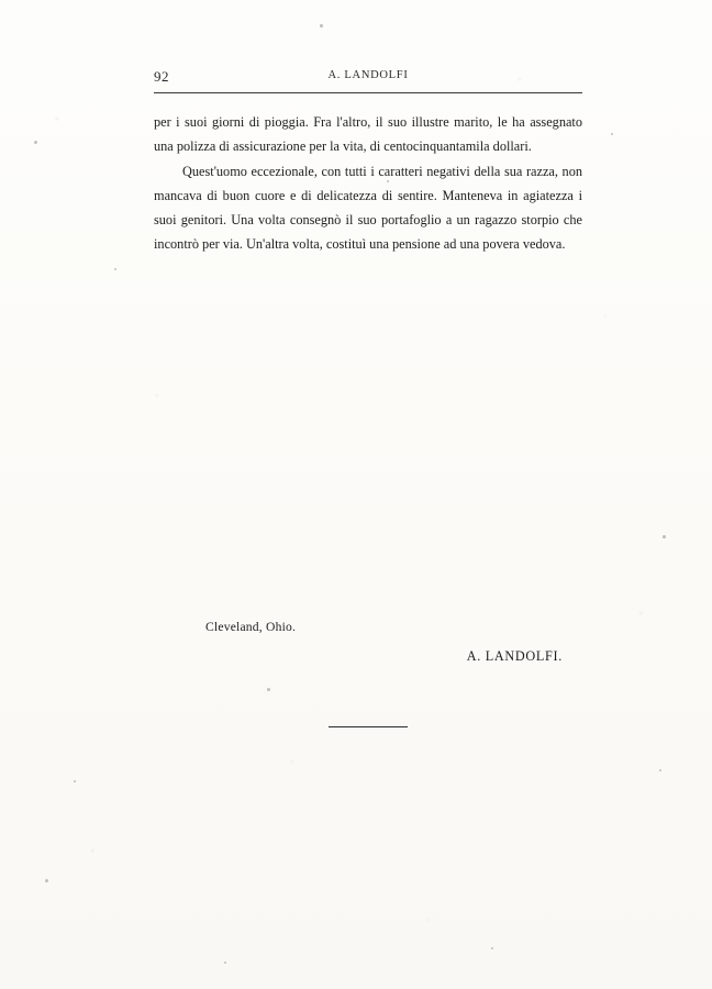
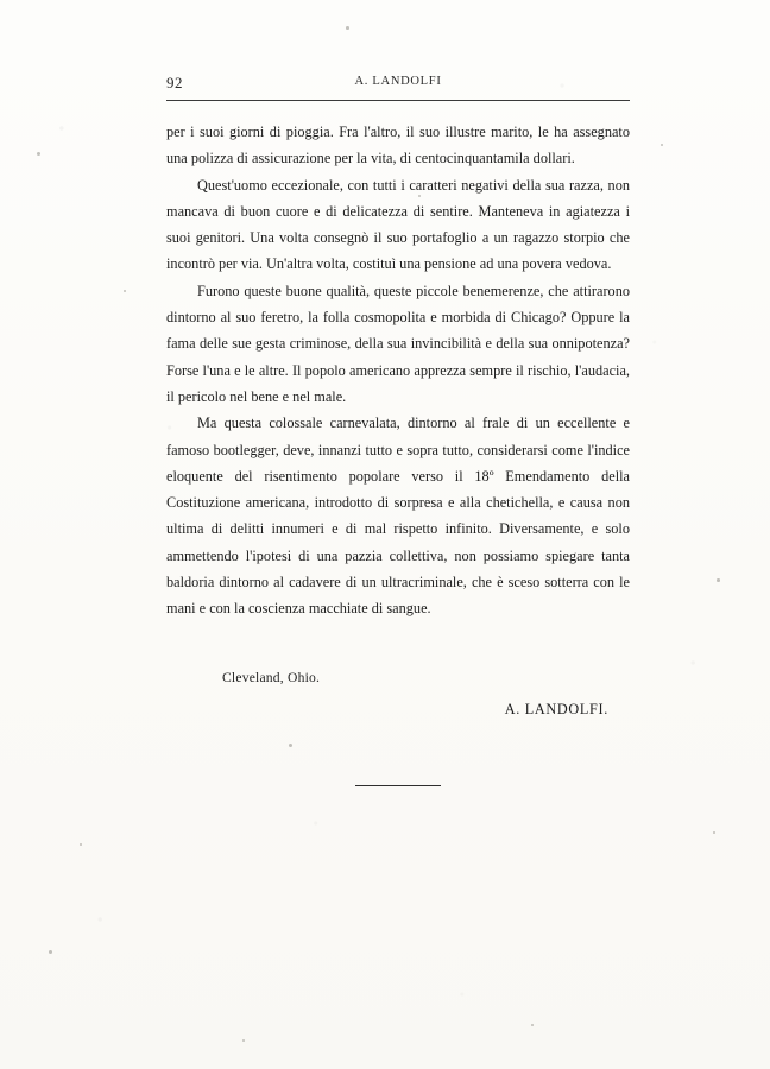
  92
  A. LANDOLFI
  per i suoi giorni di pioggia. Fra l'altro, il suo illustre marito, le ha assegnato una polizza di assicurazione per la vita, di centocinquantamila dollari.
  Quest'uomo eccezionale, con tutti i caratteri negativi della sua razza, non mancava di buon cuore e di delicatezza di sentire. Manteneva in agiatezza i suoi genitori. Una volta consegnò il suo portafoglio a un ragazzo storpio che incontrò per via. Un'altra volta, costituì una pensione ad una povera vedova.
+ Furono queste buone qualità, queste piccole benemerenze, che attirarono dintorno al suo feretro, la folla cosmopolita e morbida di Chicago? Oppure la fama delle sue gesta criminose, della sua invincibilità e della sua onnipotenza? Forse l'una e le altre. Il popolo americano apprezza sempre il rischio, l'audacia, il pericolo nel bene e nel male.
+ Ma questa colossale carnevalata, dintorno al frale di un eccellente e famoso bootlegger, deve, innanzi tutto e sopra tutto, considerarsi come l'indice eloquente del risentimento popolare verso il 18º Emendamento della Costituzione americana, introdotto di sorpresa e alla chetichella, e causa non ultima di delitti innumeri e di mal rispetto infinito. Diversamente, e solo ammettendo l'ipotesi di una pazzia collettiva, non possiamo spiegare tanta baldoria dintorno al cadavere di un ultracriminale, che è sceso sotterra con le mani e con la coscienza macchiate di sangue.
  Cleveland, Ohio.
  A. LANDOLFI.
